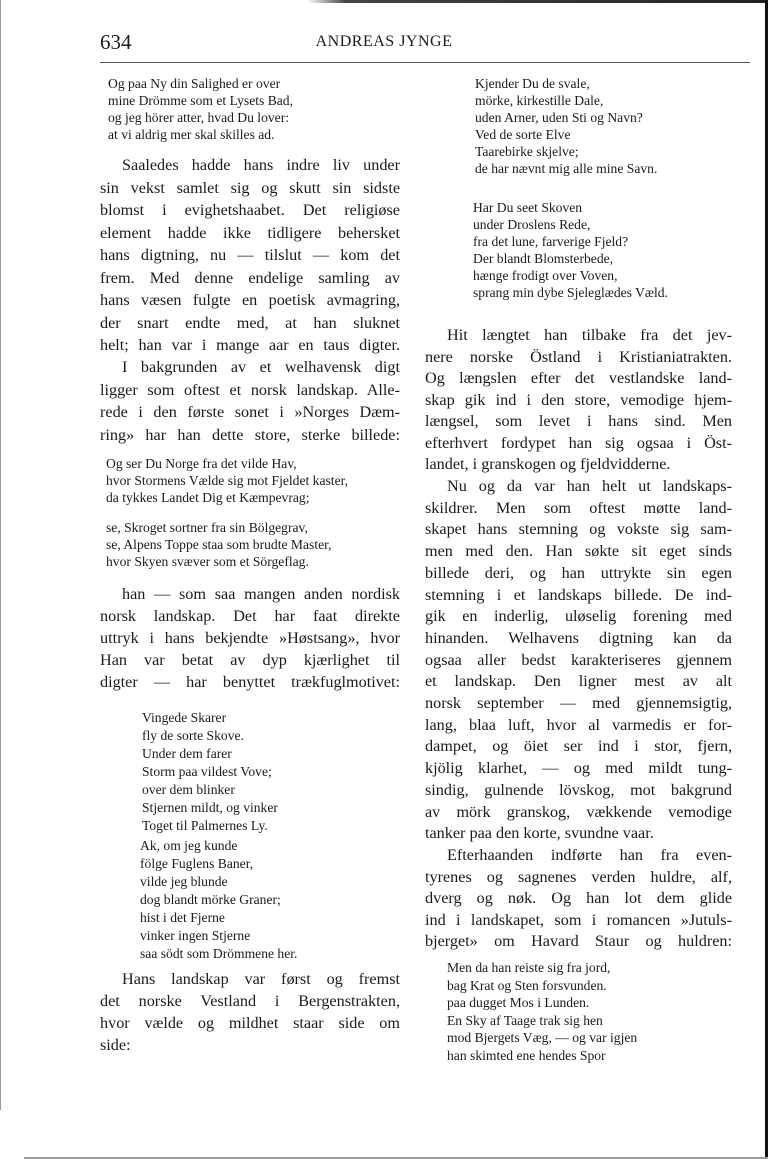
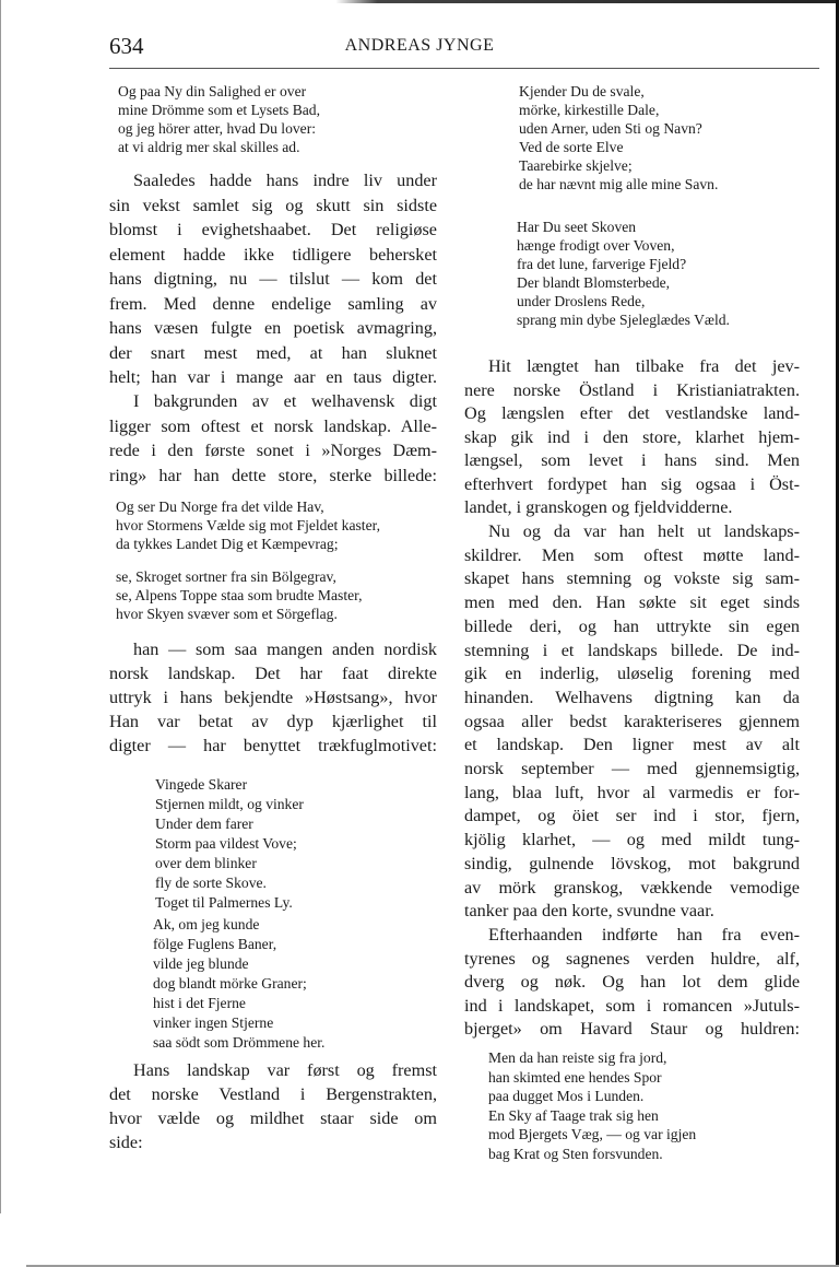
  634
  ANDREAS JYNGE
  Og paa Ny din Salighed er over
  mine Drömme som et Lysets Bad,
  og jeg hörer atter, hvad Du lover:
  at vi aldrig mer skal skilles ad.
  Saaledes hadde hans indre liv under
  sin vekst samlet sig og skutt sin sidste
  blomst i evighetshaabet. Det religiøse
  element hadde ikke tidligere behersket
  hans digtning, nu — tilslut — kom det
  frem. Med denne endelige samling av
  hans væsen fulgte en poetisk avmagring,
- der snart endte med, at han sluknet
+ der snart mest med, at han sluknet
  helt; han var i mange aar en taus digter.
  I bakgrunden av et welhavensk digt
  ligger som oftest et norsk landskap. Alle-
  rede i den første sonet i »Norges Dæm-
  ring» har han dette store, sterke billede:
  Og ser Du Norge fra det vilde Hav,
  hvor Stormens Vælde sig mot Fjeldet kaster,
  da tykkes Landet Dig et Kæmpevrag;
  se, Skroget sortner fra sin Bölgegrav,
  se, Alpens Toppe staa som brudte Master,
  hvor Skyen svæver som et Sörgeflag.
  han — som saa mangen anden nordisk
  norsk landskap. Det har faat direkte
  uttryk i hans bekjendte »Høstsang», hvor
  Han var betat av dyp kjærlighet til
  digter — har benyttet trækfuglmotivet:
  Vingede Skarer
- fly de sorte Skove.
+ Stjernen mildt, og vinker
  Under dem farer
  Storm paa vildest Vove;
  over dem blinker
- Stjernen mildt, og vinker
+ fly de sorte Skove.
  Toget til Palmernes Ly.
  Ak, om jeg kunde
  fölge Fuglens Baner,
  vilde jeg blunde
  dog blandt mörke Graner;
  hist i det Fjerne
  vinker ingen Stjerne
  saa södt som Drömmene her.
  Hans landskap var først og fremst
  det norske Vestland i Bergenstrakten,
  hvor vælde og mildhet staar side om
  side:
  Kjender Du de svale,
  mörke, kirkestille Dale,
  uden Arner, uden Sti og Navn?
  Ved de sorte Elve
  Taarebirke skjelve;
  de har nævnt mig alle mine Savn.
  Har Du seet Skoven
- under Droslens Rede,
+ hænge frodigt over Voven,
  fra det lune, farverige Fjeld?
  Der blandt Blomsterbede,
- hænge frodigt over Voven,
+ under Droslens Rede,
  sprang min dybe Sjeleglædes Væld.
  Hit længtet han tilbake fra det jev-
  nere norske Östland i Kristianiatrakten.
  Og længslen efter det vestlandske land-
- skap gik ind i den store, vemodige hjem-
+ skap gik ind i den store, klarhet hjem-
  længsel, som levet i hans sind. Men
  efterhvert fordypet han sig ogsaa i Öst-
  landet, i granskogen og fjeldvidderne.
  Nu og da var han helt ut landskaps-
  skildrer. Men som oftest møtte land-
  skapet hans stemning og vokste sig sam-
  men med den. Han søkte sit eget sinds
  billede deri, og han uttrykte sin egen
  stemning i et landskaps billede. De ind-
  gik en inderlig, uløselig forening med
  hinanden. Welhavens digtning kan da
  ogsaa aller bedst karakteriseres gjennem
  et landskap. Den ligner mest av alt
  norsk september — med gjennemsigtig,
  lang, blaa luft, hvor al varmedis er for-
  dampet, og öiet ser ind i stor, fjern,
  kjölig klarhet, — og med mildt tung-
  sindig, gulnende lövskog, mot bakgrund
  av mörk granskog, vækkende vemodige
  tanker paa den korte, svundne vaar.
  Efterhaanden indførte han fra even-
  tyrenes og sagnenes verden huldre, alf,
  dverg og nøk. Og han lot dem glide
  ind i landskapet, som i romancen »Jutuls-
  bjerget» om Havard Staur og huldren:
  Men da han reiste sig fra jord,
- bag Krat og Sten forsvunden.
+ han skimted ene hendes Spor
  paa dugget Mos i Lunden.
  En Sky af Taage trak sig hen
  mod Bjergets Væg, — og var igjen
- han skimted ene hendes Spor
+ bag Krat og Sten forsvunden.
